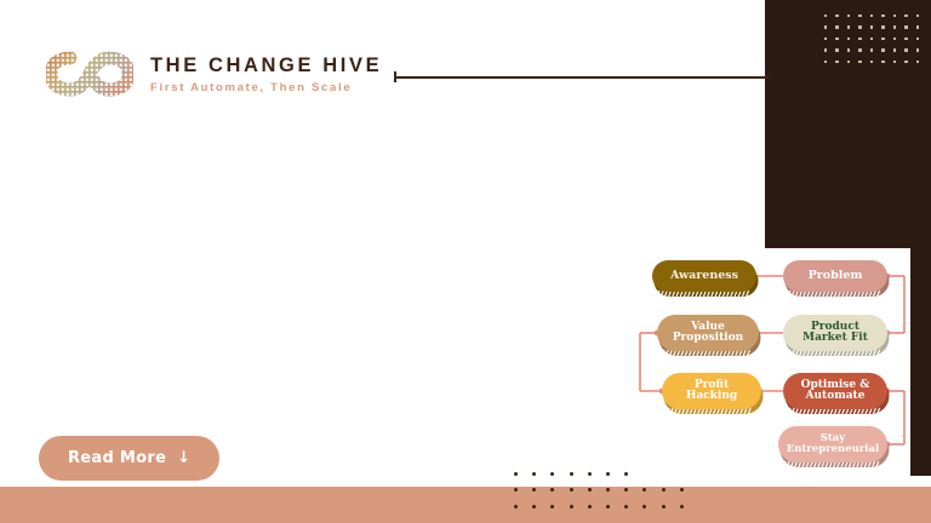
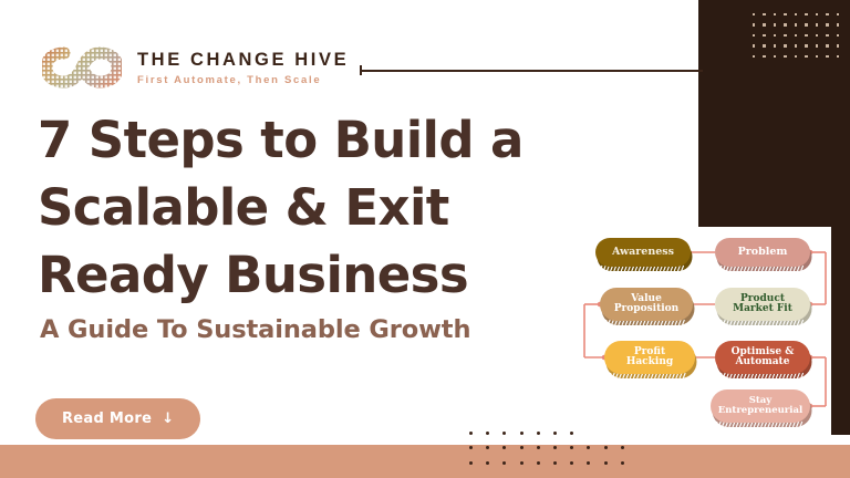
  THE CHANGE HIVE
  First Automate, Then Scale
+ 7 Steps to Build a Scalable & Exit Ready Business
+ A Guide To Sustainable Growth
  Read More
  ↓
  Awareness
  Problem
  Value
  Proposition
  Product
  Market Fit
  Profit
  Hacking
  Optimise &
  Automate
  Stay
  Entrepreneurial
